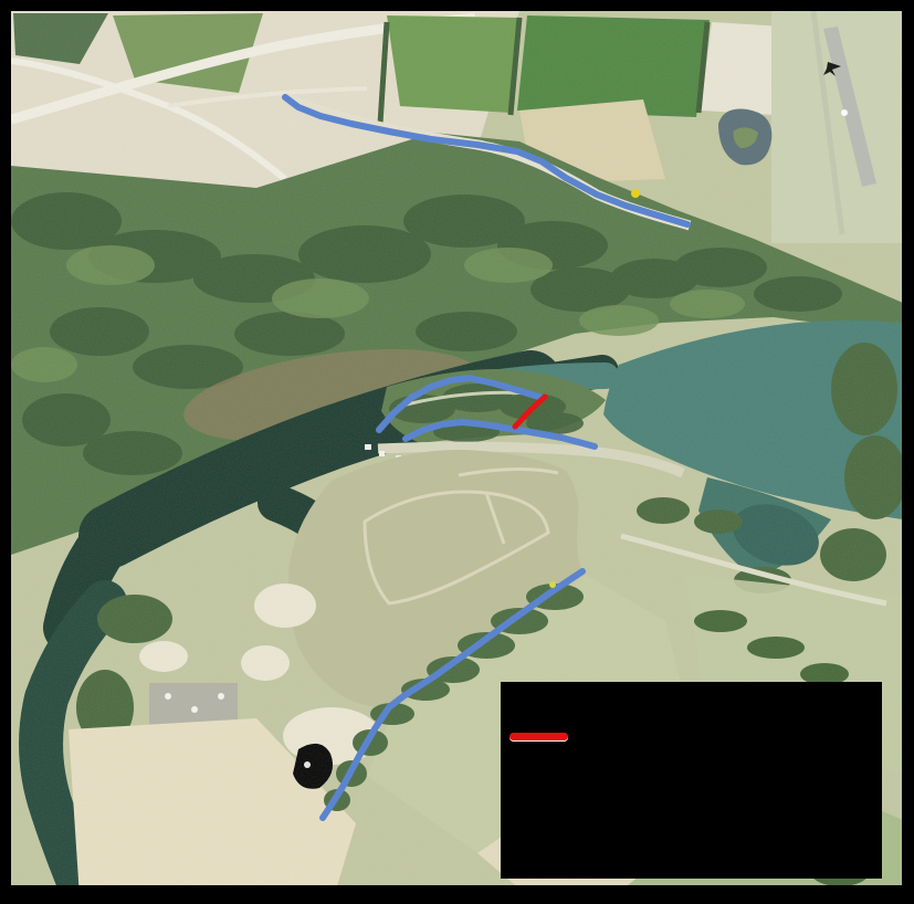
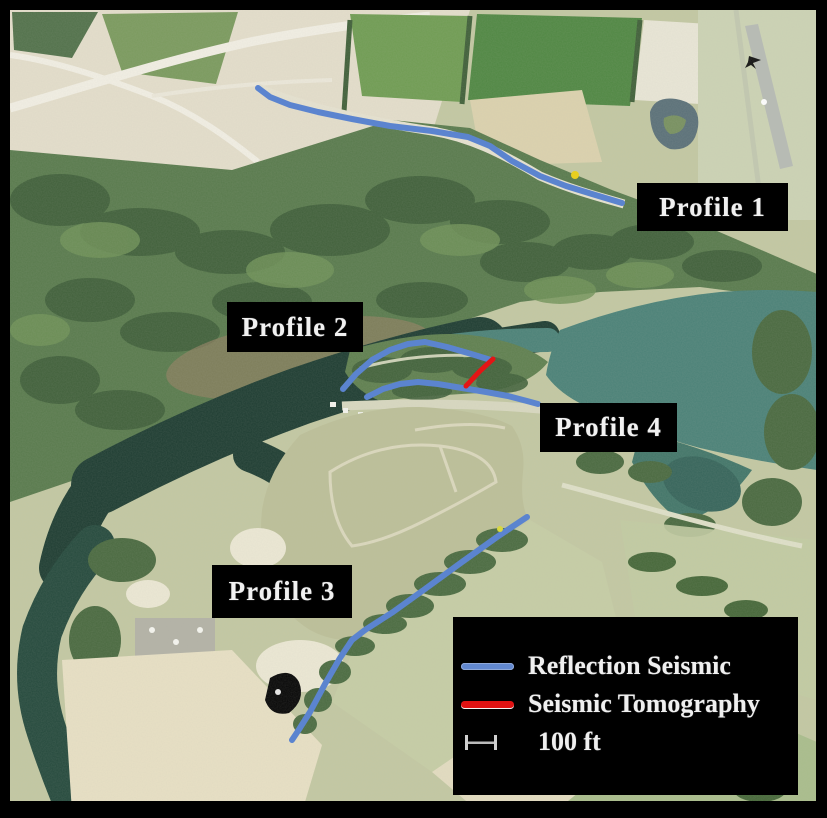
+ Profile 1
+ Profile 2
+ Profile 4
+ Profile 3
+ Reflection Seismic
+ Seismic Tomography
+ 100 ft
